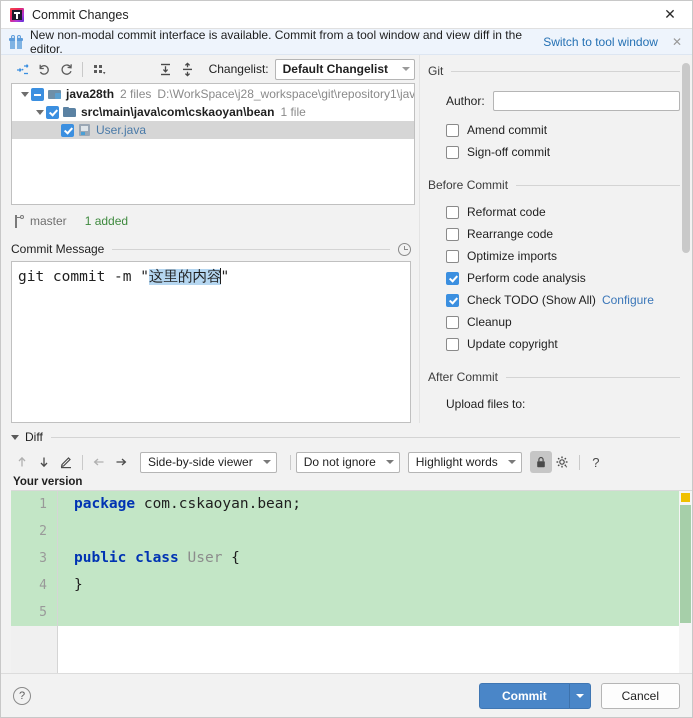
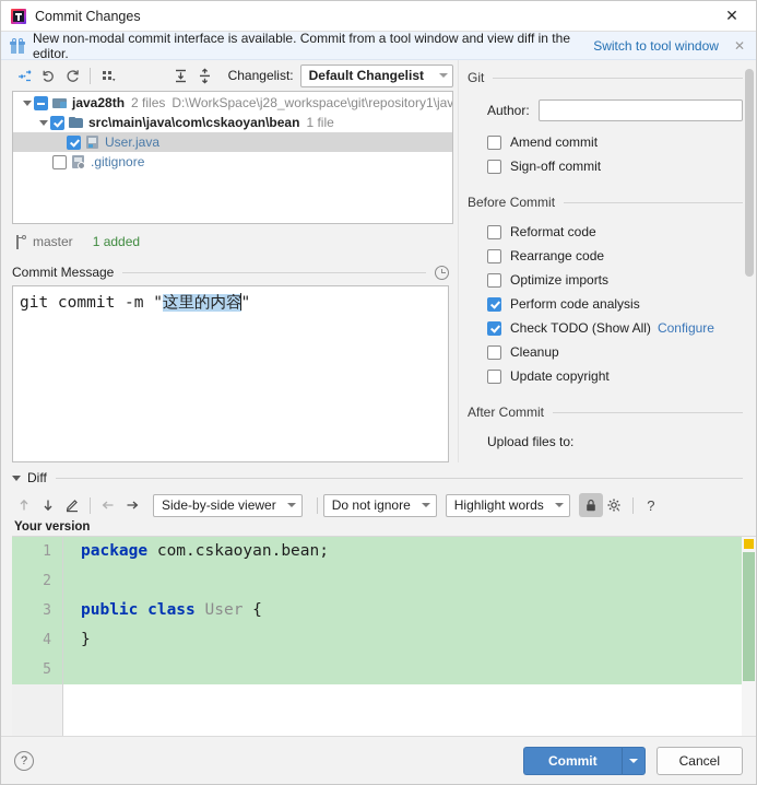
  Commit Changes
  ✕
  New non-modal commit interface is available. Commit from a tool window and view diff in the editor.
  Switch to tool window
  ✕
  Changelist:
  Default Changelist
  java28th
  2 files
  D:\WorkSpace\j28_workspace\git\repository1\jav
  src\main\java\com\cskaoyan\bean
  1 file
  User.java
+ .gitignore
  master
  1 added
  Commit Message
  git commit -m "这里的内容"
  Git
  Author:
  Amend commit
  Sign-off commit
  Before Commit
  Reformat code
  Rearrange code
  Optimize imports
  Perform code analysis
  Check TODO (Show All)
  Configure
  Cleanup
  Update copyright
  After Commit
  Upload files to:
  Diff
  Side-by-side viewer
  Do not ignore
  Highlight words
  ?
  Your version
  1
  2
  3
  4
  5
  package com.cskaoyan.bean;
  public class User {
  }
  ?
  Commit
  Cancel
